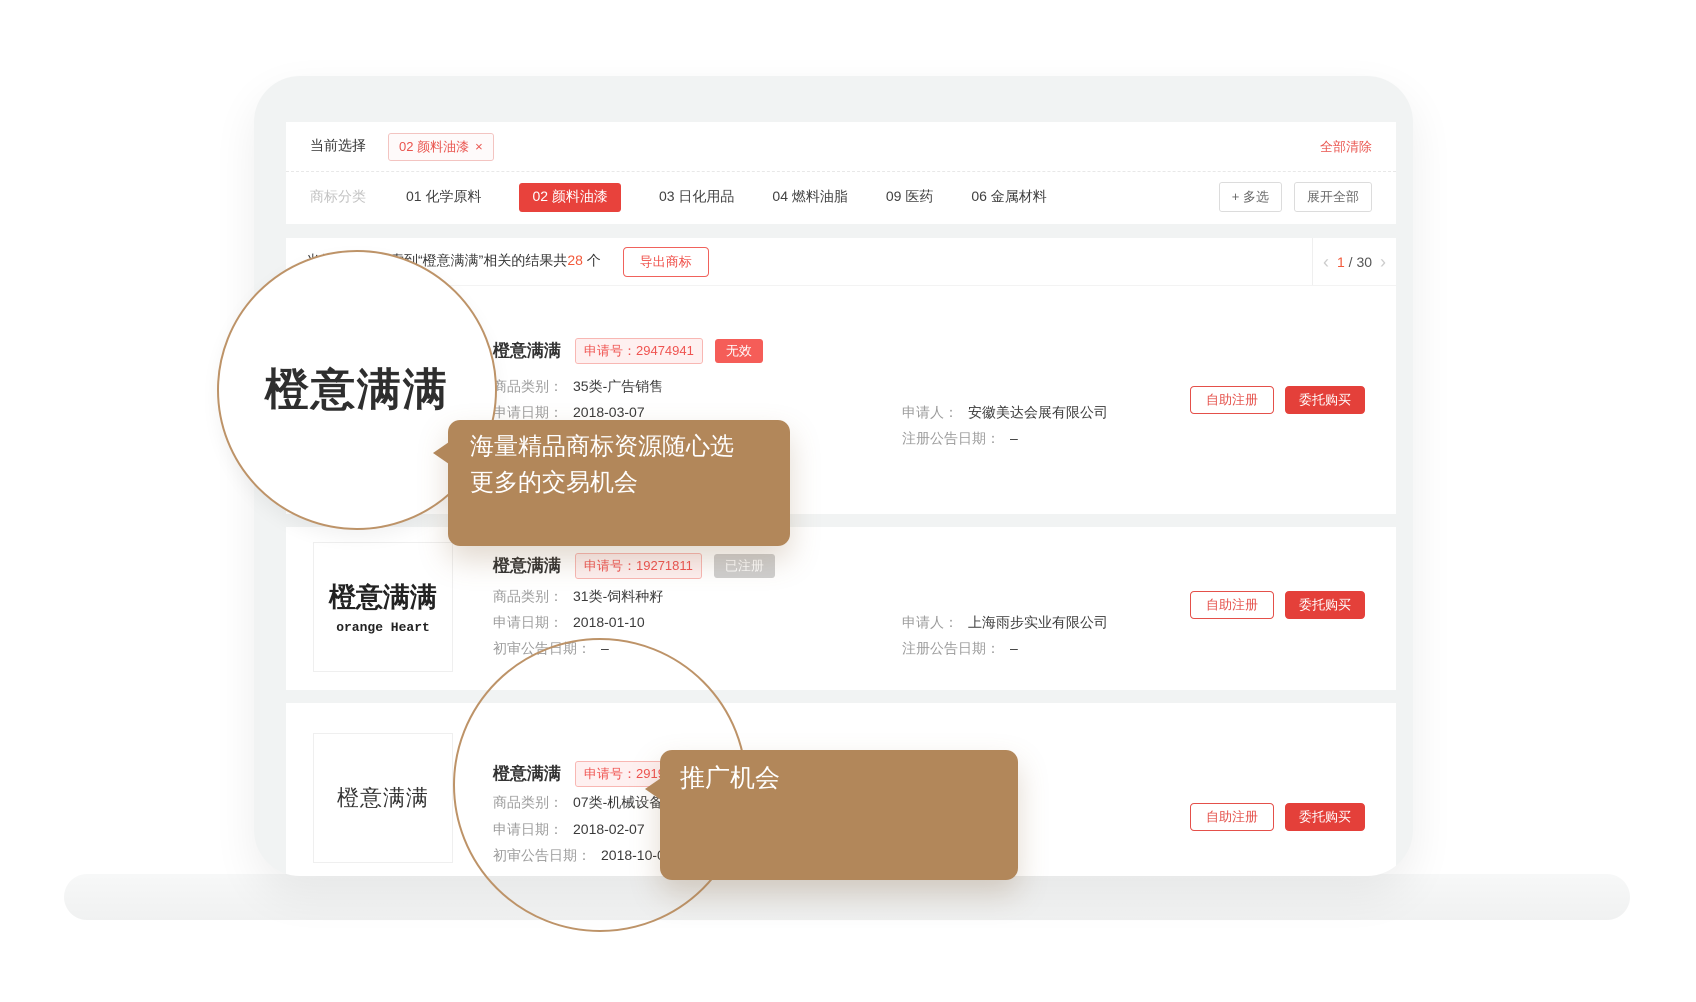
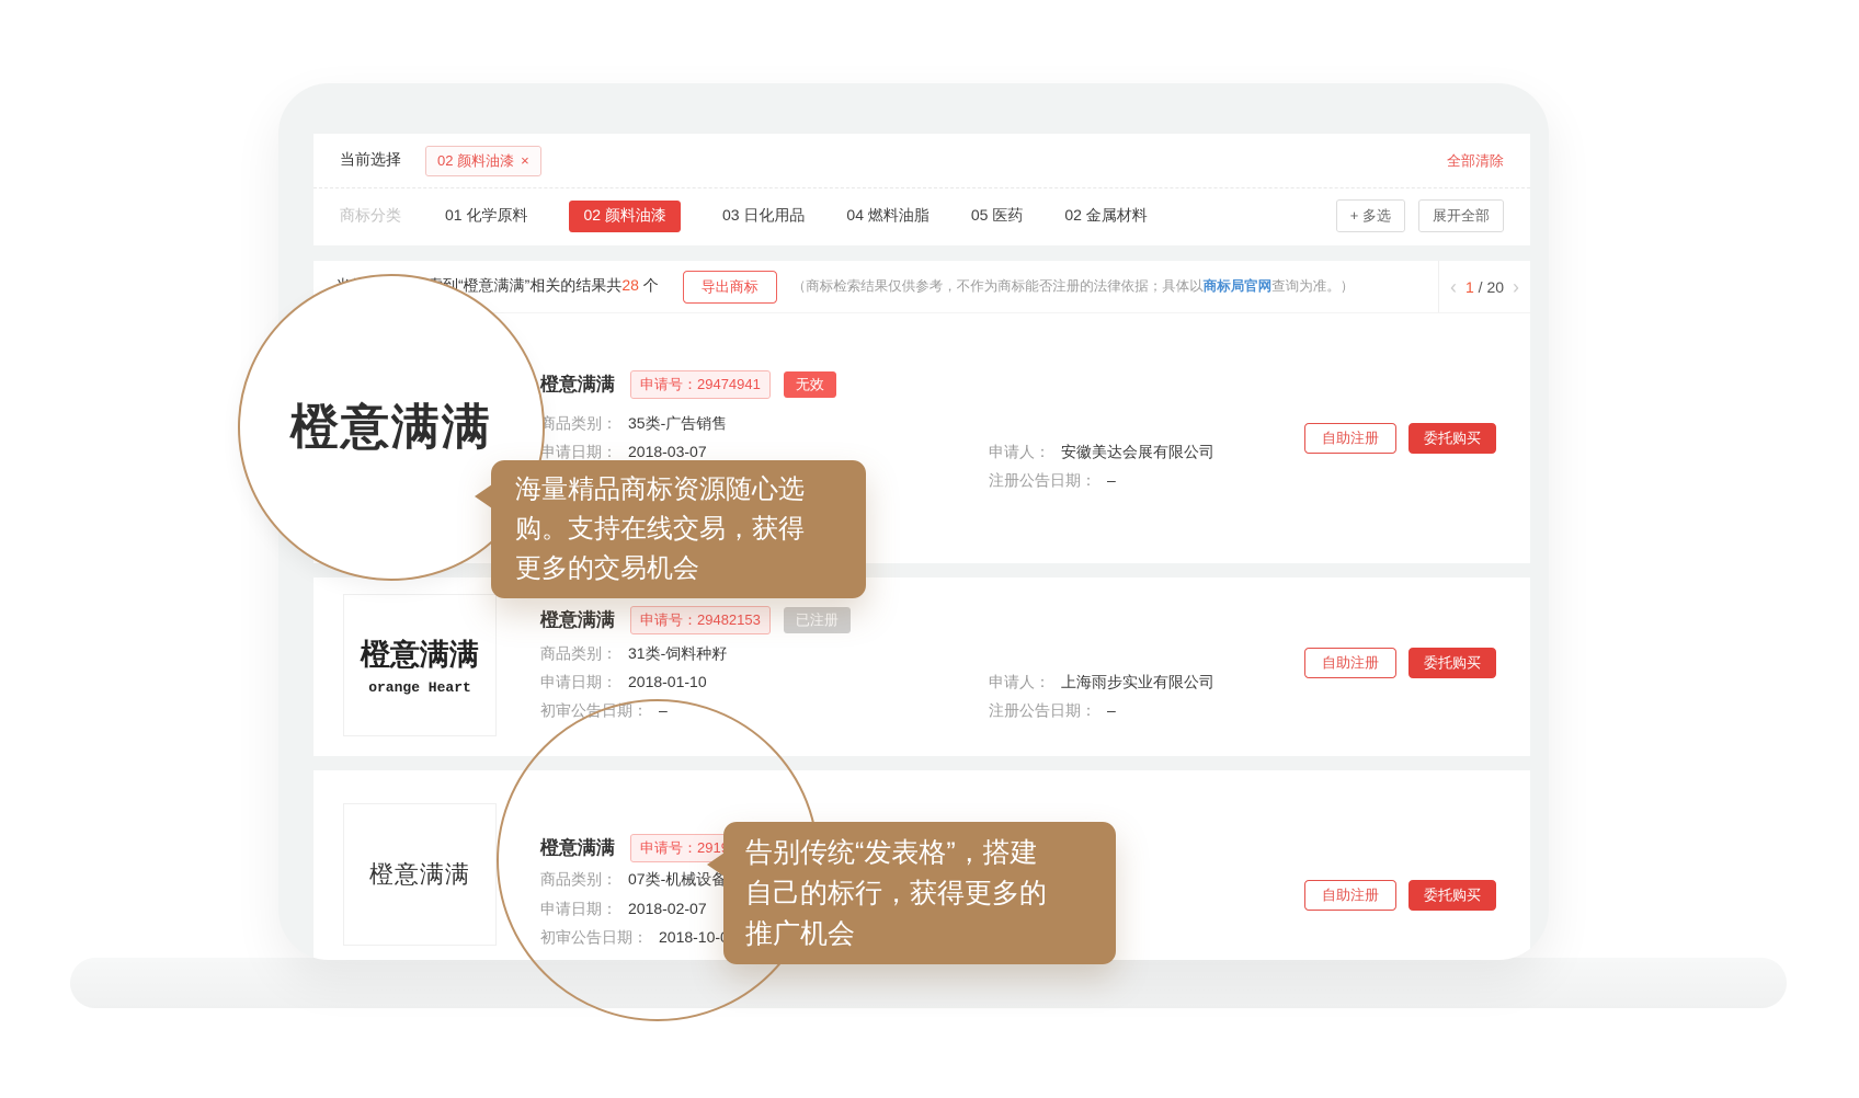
  当前选择
  02 颜料油漆 ×
  全部清除
  商标分类
  01 化学原料
  02 颜料油漆
  03 日化用品
  04 燃料油脂
- 09 医药
+ 05 医药
- 06 金属材料
+ 02 金属材料
  + 多选
  展开全部
  导出商标
+ （商标检索结果仅供参考，不作为商标能否注册的法律依据；具体以商标局官网查询为准。）
  ‹
- 1 / 30
+ 1 / 20
  ›
  橙意满满
  申请号：29474941
  无效
  商品类别： 35类-广告销售
  申请日期： 2018-03-07
  申请人： 安徽美达会展有限公司
  注册公告日期： –
  自助注册
  委托购买
  橙意满满
  orange Heart
  橙意满满
- 申请号：19271811
+ 申请号：29482153
  已注册
  商品类别： 31类-饲料种籽
  申请日期： 2018-01-10
  申请人： 上海雨步实业有限公司
  初审公告日期： –
  注册公告日期： –
  自助注册
  委托购买
  橙意满满
  橙意满满
  商品类别： 07类-机械设备
  申请日期： 2018-02-07
  初审公告日期： 2018-10-
  自助注册
  委托购买
  橙意满满
  海量精品商标资源随心选
+ 购。支持在线交易，获得
  更多的交易机会
+ 告别传统“发表格”，搭建
+ 自己的标行，获得更多的
  推广机会
